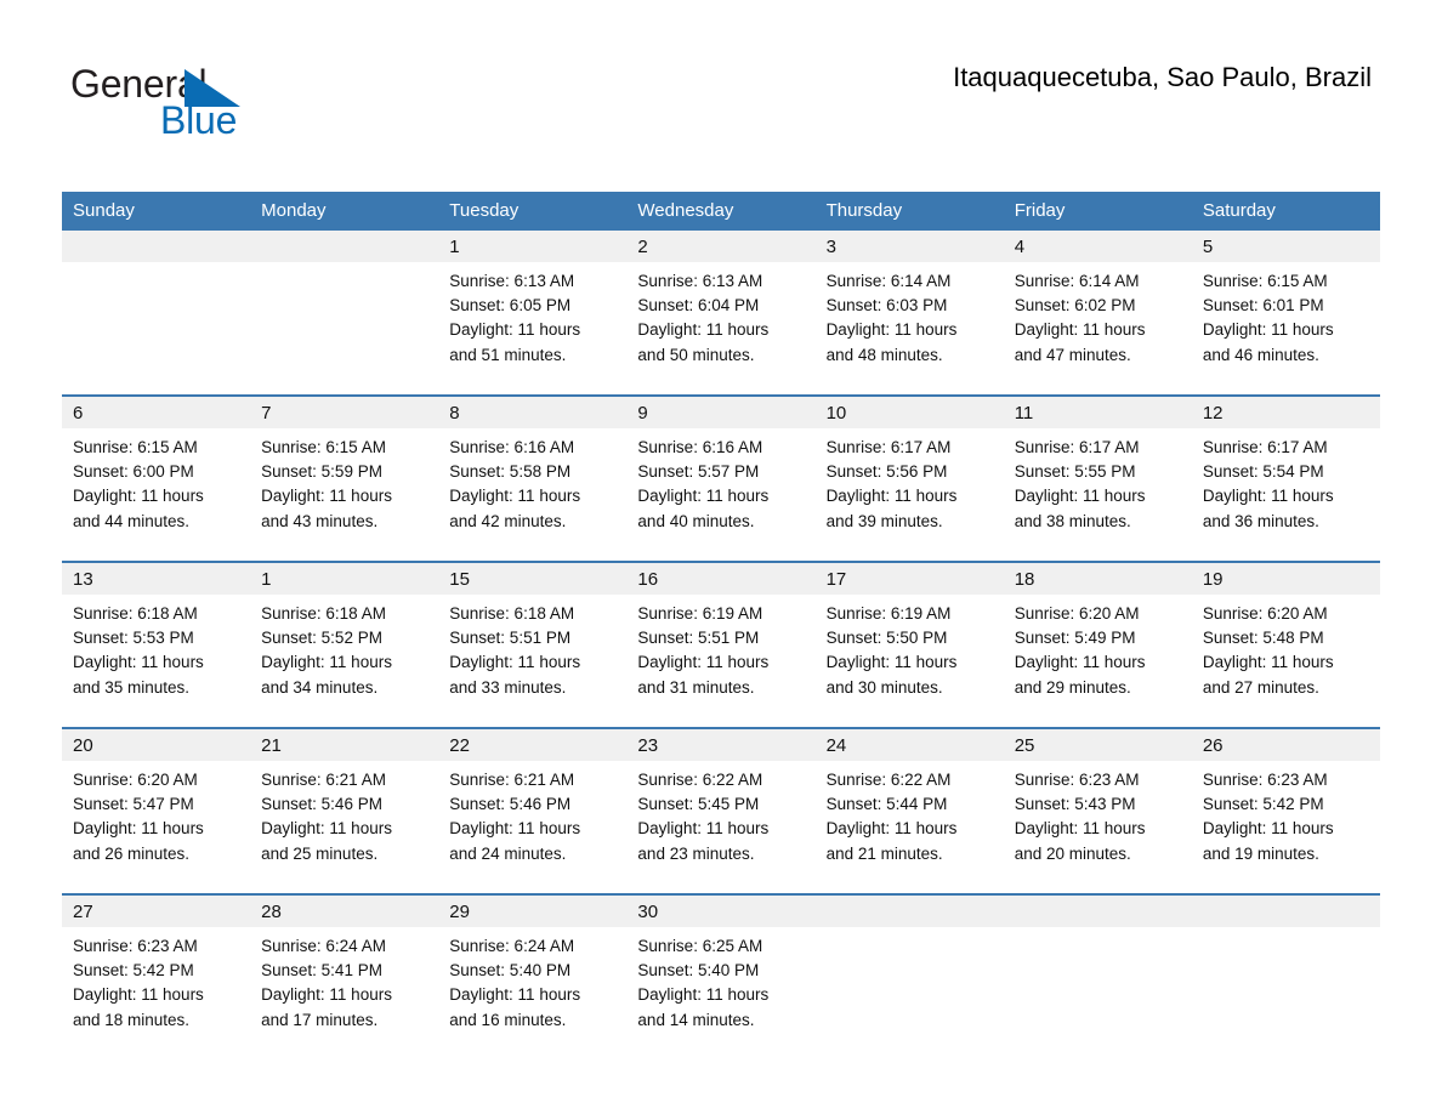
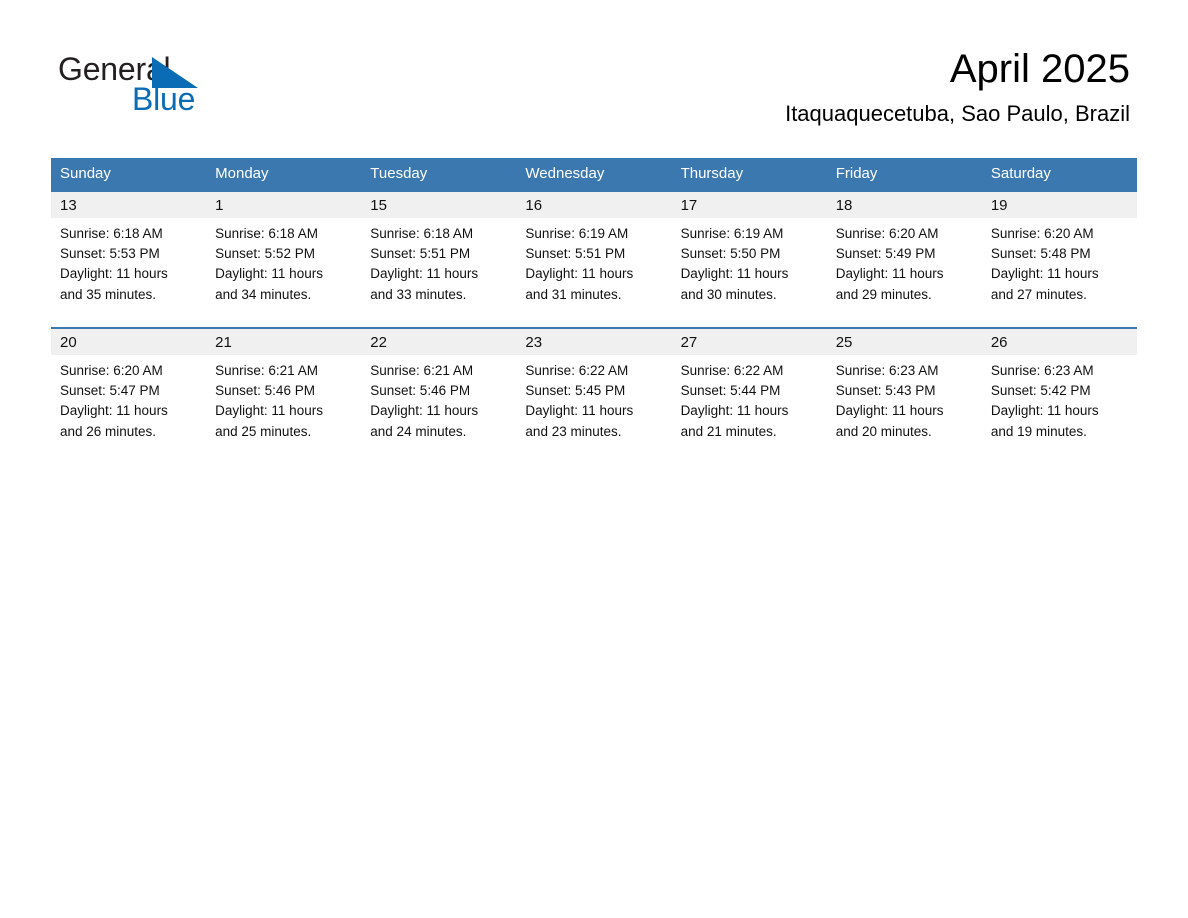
  Gener
  Blue
+ April 2025
  Itaquaquecetuba, Sao Paulo, Brazil
  Sunday	Monday	Tuesday	Wednesday	Thursday	Friday	Saturday
- 		1Sunrise: 6:13 AMSunset: 6:05 PMDaylight: 11 hoursand 51 minutes.	2Sunrise: 6:13 AMSunset: 6:04 PMDaylight: 11 hoursand 50 minutes.	3Sunrise: 6:14 AMSunset: 6:03 PMDaylight: 11 hoursand 48 minutes.	4Sunrise: 6:14 AMSunset: 6:02 PMDaylight: 11 hoursand 47 minutes.	5Sunrise: 6:15 AMSunset: 6:01 PMDaylight: 11 hoursand 46 minutes.
- 6Sunrise: 6:15 AMSunset: 6:00 PMDaylight: 11 hoursand 44 minutes.	7Sunrise: 6:15 AMSunset: 5:59 PMDaylight: 11 hoursand 43 minutes.	8Sunrise: 6:16 AMSunset: 5:58 PMDaylight: 11 hoursand 42 minutes.	9Sunrise: 6:16 AMSunset: 5:57 PMDaylight: 11 hoursand 40 minutes.	10Sunrise: 6:17 AMSunset: 5:56 PMDaylight: 11 hoursand 39 minutes.	11Sunrise: 6:17 AMSunset: 5:55 PMDaylight: 11 hoursand 38 minutes.	12Sunrise: 6:17 AMSunset: 5:54 PMDaylight: 11 hoursand 36 minutes.
  13Sunrise: 6:18 AMSunset: 5:53 PMDaylight: 11 hoursand 35 minutes.	1Sunrise: 6:18 AMSunset: 5:52 PMDaylight: 11 hoursand 34 minutes.	15Sunrise: 6:18 AMSunset: 5:51 PMDaylight: 11 hoursand 33 minutes.	16Sunrise: 6:19 AMSunset: 5:51 PMDaylight: 11 hoursand 31 minutes.	17Sunrise: 6:19 AMSunset: 5:50 PMDaylight: 11 hoursand 30 minutes.	18Sunrise: 6:20 AMSunset: 5:49 PMDaylight: 11 hoursand 29 minutes.	19Sunrise: 6:20 AMSunset: 5:48 PMDaylight: 11 hoursand 27 minutes.
- 20Sunrise: 6:20 AMSunset: 5:47 PMDaylight: 11 hoursand 26 minutes.	21Sunrise: 6:21 AMSunset: 5:46 PMDaylight: 11 hoursand 25 minutes.	22Sunrise: 6:21 AMSunset: 5:46 PMDaylight: 11 hoursand 24 minutes.	23Sunrise: 6:22 AMSunset: 5:45 PMDaylight: 11 hoursand 23 minutes.	24Sunrise: 6:22 AMSunset: 5:44 PMDaylight: 11 hoursand 21 minutes.	25Sunrise: 6:23 AMSunset: 5:43 PMDaylight: 11 hoursand 20 minutes.	26Sunrise: 6:23 AMSunset: 5:42 PMDaylight: 11 hoursand 19 minutes.
+ 20Sunrise: 6:20 AMSunset: 5:47 PMDaylight: 11 hoursand 26 minutes.	21Sunrise: 6:21 AMSunset: 5:46 PMDaylight: 11 hoursand 25 minutes.	22Sunrise: 6:21 AMSunset: 5:46 PMDaylight: 11 hoursand 24 minutes.	23Sunrise: 6:22 AMSunset: 5:45 PMDaylight: 11 hoursand 23 minutes.	27Sunrise: 6:22 AMSunset: 5:44 PMDaylight: 11 hoursand 21 minutes.	25Sunrise: 6:23 AMSunset: 5:43 PMDaylight: 11 hoursand 20 minutes.	26Sunrise: 6:23 AMSunset: 5:42 PMDaylight: 11 hoursand 19 minutes.
- 27Sunrise: 6:23 AMSunset: 5:42 PMDaylight: 11 hoursand 18 minutes.	28Sunrise: 6:24 AMSunset: 5:41 PMDaylight: 11 hoursand 17 minutes.	29Sunrise: 6:24 AMSunset: 5:40 PMDaylight: 11 hoursand 16 minutes.	30Sunrise: 6:25 AMSunset: 5:40 PMDaylight: 11 hoursand 14 minutes.
